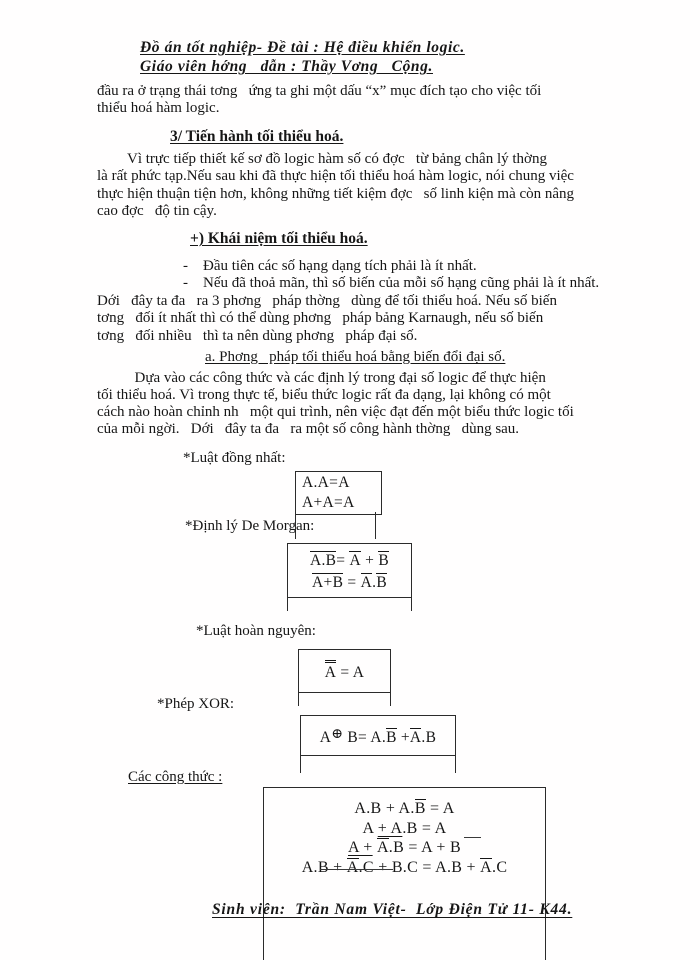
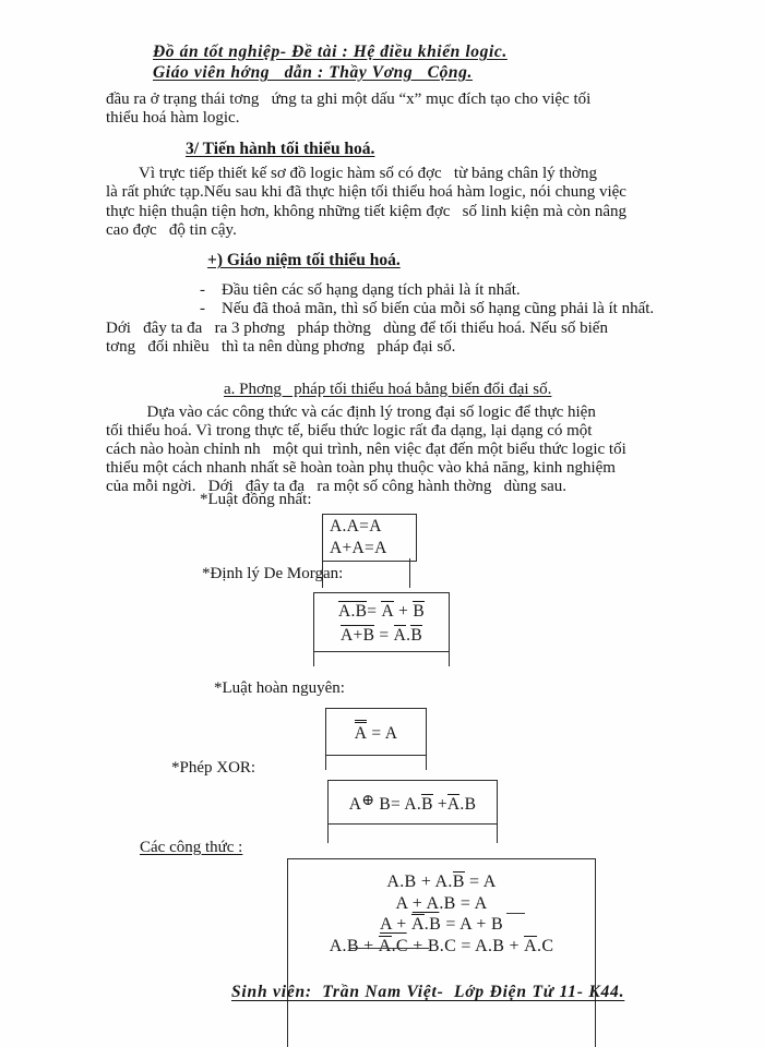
  Đồ án tốt nghiệp- Đề tài : Hệ điều khiển logic.
  Giáo viên hớng dẫn : Thầy Vơng Cộng.
  đầu ra ở trạng thái tơng ứng ta ghi một dấu “x” mục đích tạo cho việc tối
  thiểu hoá hàm logic.
  3/ Tiến hành tối thiểu hoá.
  Vì trực tiếp thiết kế sơ đồ logic hàm số có đợc từ bảng chân lý thờng
  là rất phức tạp.Nếu sau khi đã thực hiện tối thiểu hoá hàm logic, nói chung việc
  thực hiện thuận tiện hơn, không những tiết kiệm đợc số linh kiện mà còn nâng
  cao đợc độ tin cậy.
- +) Khái niệm tối thiểu hoá.
+ +) Giáo niệm tối thiểu hoá.
  - Đầu tiên các số hạng dạng tích phải là ít nhất.
  - Nếu đã thoả mãn, thì số biến của mỗi số hạng cũng phải là ít nhất.
  Dới đây ta đa ra 3 phơng pháp thờng dùng để tối thiểu hoá. Nếu số biến
- tơng đối ít nhất thì có thể dùng phơng pháp bảng Karnaugh, nếu số biến
  tơng đối nhiều thì ta nên dùng phơng pháp đại số.
  a. Phơng pháp tối thiểu hoá bằng biến đổi đại số.
  Dựa vào các công thức và các định lý trong đại số logic để thực hiện
- tối thiểu hoá. Vì trong thực tế, biểu thức logic rất đa dạng, lại không có một
+ tối thiểu hoá. Vì trong thực tế, biểu thức logic rất đa dạng, lại dạng có một
  cách nào hoàn chỉnh nh một qui trình, nên việc đạt đến một biểu thức logic tối
+ thiểu một cách nhanh nhất sẽ hoàn toàn phụ thuộc vào khả năng, kinh nghiệm
  của mỗi ngời. Dới đây ta đa ra một số công hành thờng dùng sau.
  *Luật đồng nhất:
  A.A=A
  A+A=A
  *Định lý De Morgan:
  A.B= A + B
  A+B = A.B
  *Luật hoàn nguyên:
  A = A
  *Phép XOR:
  A⊕ B= A.B +A.B
  Các công thức :
  A.B + A.B = A
  A + A.B = A
  A + A.B = A + B
  A.B + A.C + B.C = A.B + A.C
  Sinh viên: Trần Nam Việt- Lớp Điện Tử 11- K44.
